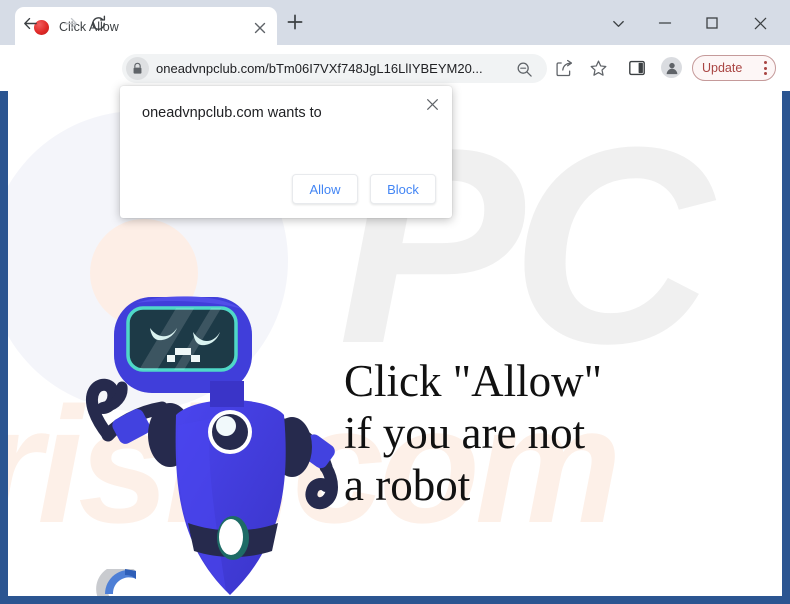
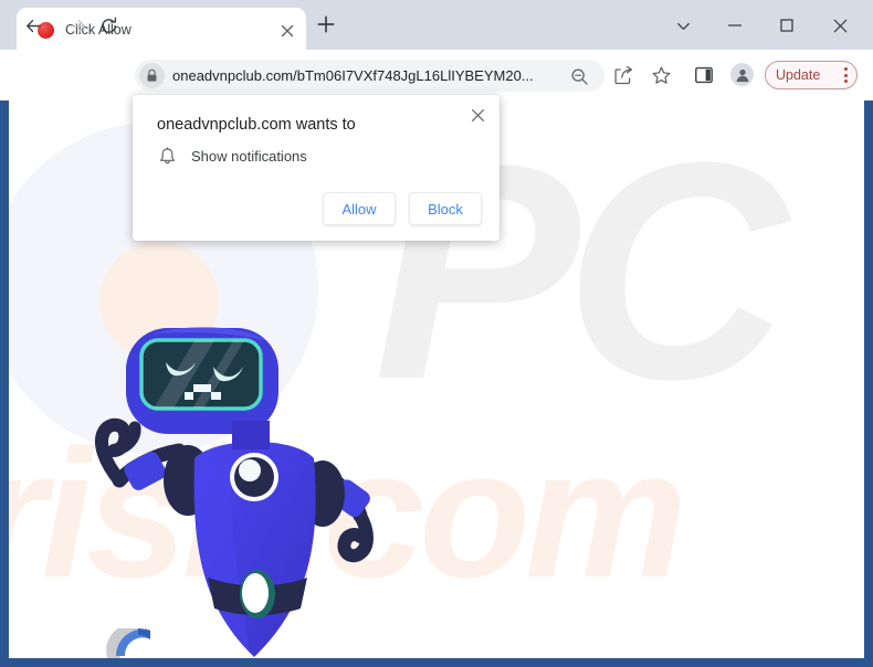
  Clcklow
  oneadvnpclub.com/bTm06I7VXf748JgL16LlIYBEYM20...
  Update
  PC
  riscom
- Click "Allow"
- if you are not
- a robot
  oneadvnpclub.com wants to
+ Show notifications
  Allow
  Block
